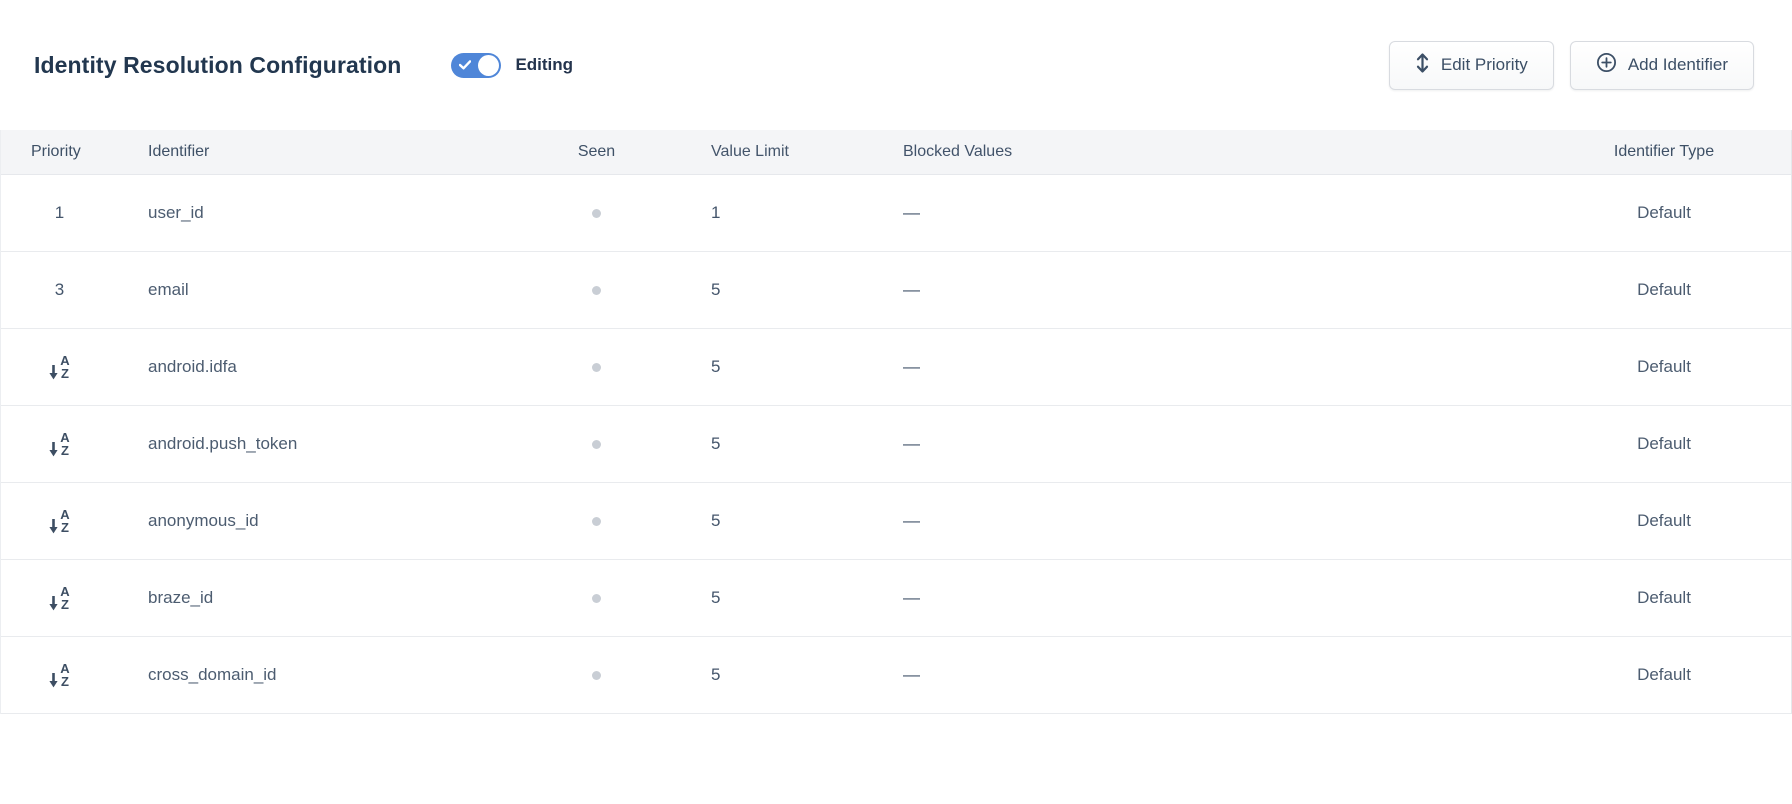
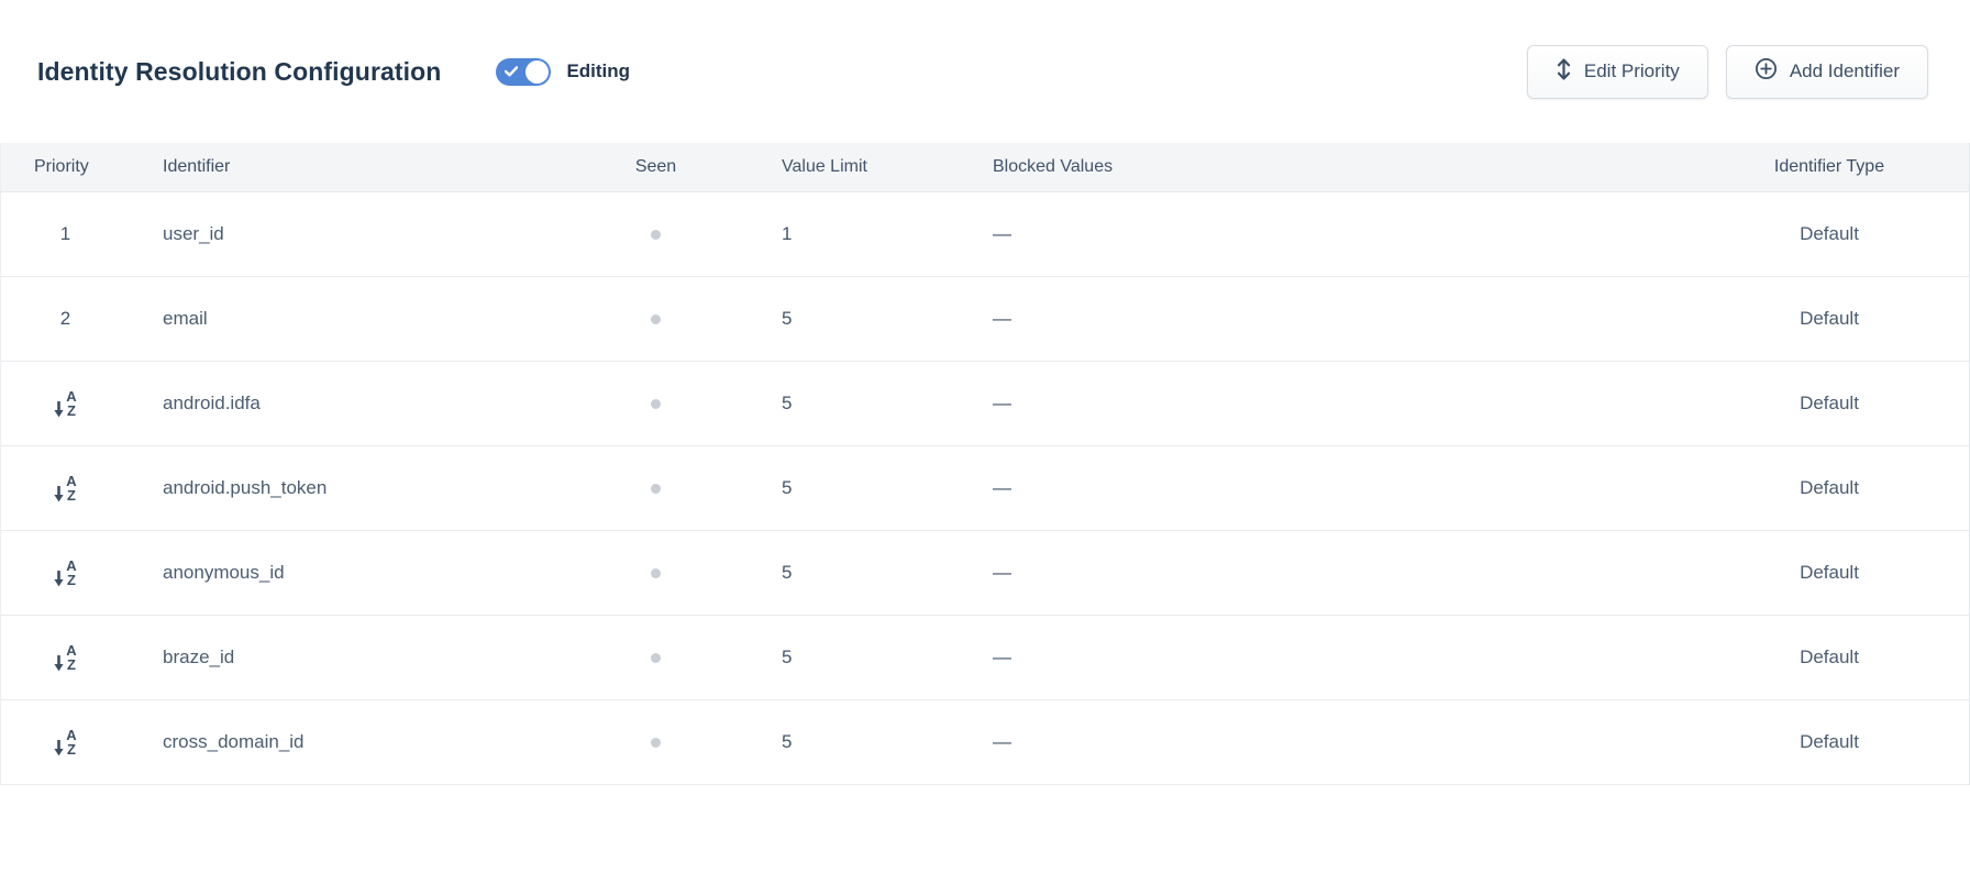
  Identity Resolution Configuration
  Editing
  Edit Priority
  Add Identifier
  Priority	Identifier	Seen	Value Limit	Blocked Values	Identifier Type
  1	user_id		1	—	Default
- 3	email		5	—	Default
+ 2	email		5	—	Default
  A Z	android.idfa		5	—	Default
  A Z	android.push_token		5	—	Default
  A Z	anonymous_id		5	—	Default
  A Z	braze_id		5	—	Default
  A Z	cross_domain_id		5	—	Default
